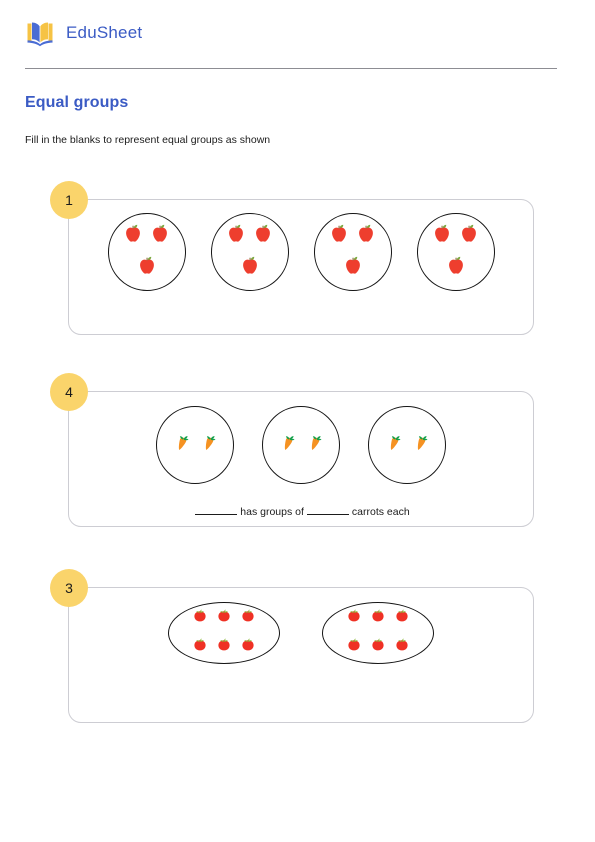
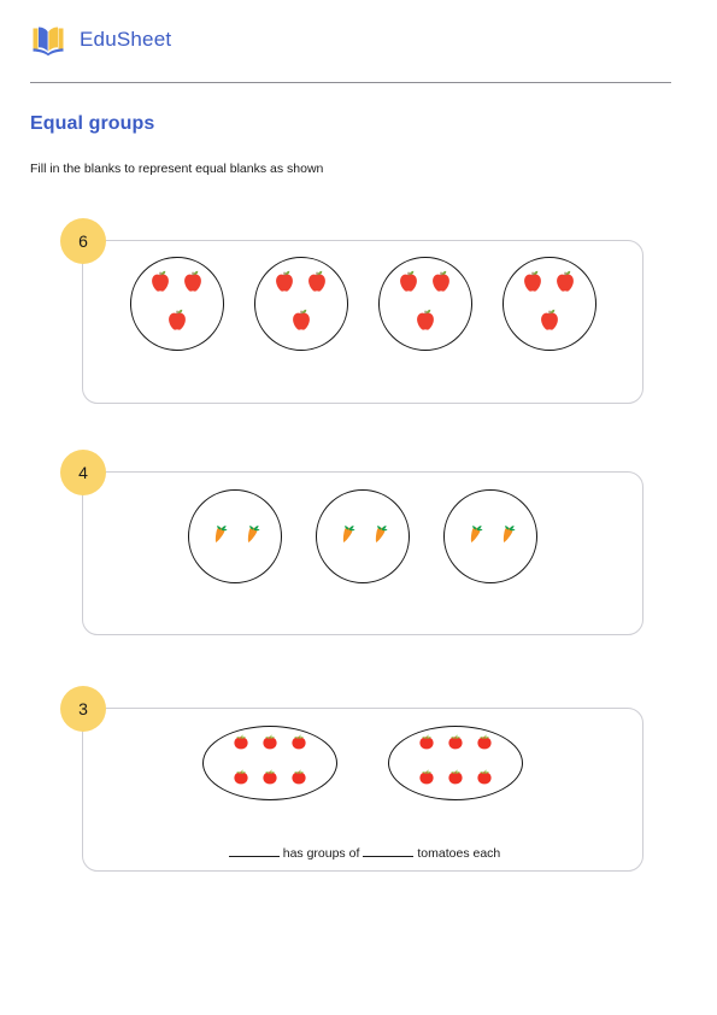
  EduSheet
  Equal groups
- Fill in the blanks to represent equal groups as shown
+ Fill in the blanks to represent equal blanks as shown
- 1
+ 6
  4
- has groups of carrots each
  3
+ has groups of tomatoes each
